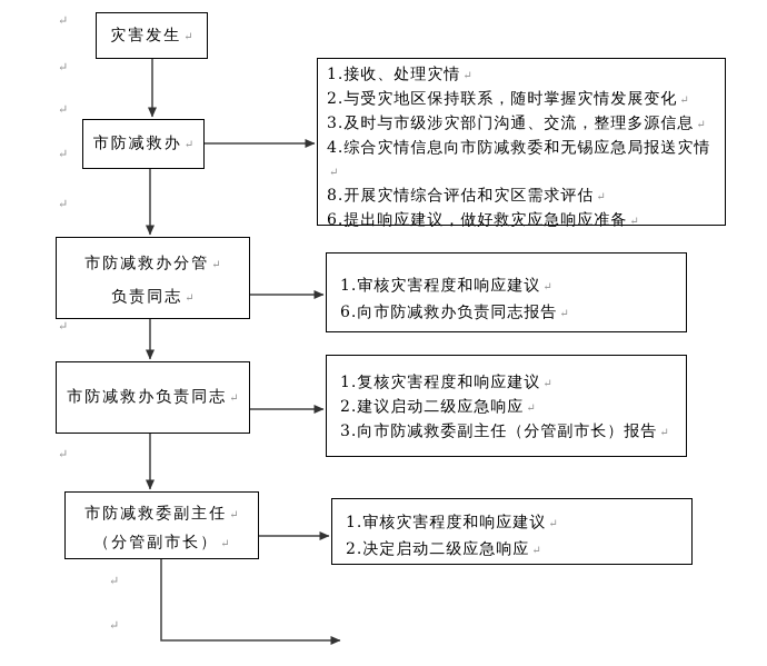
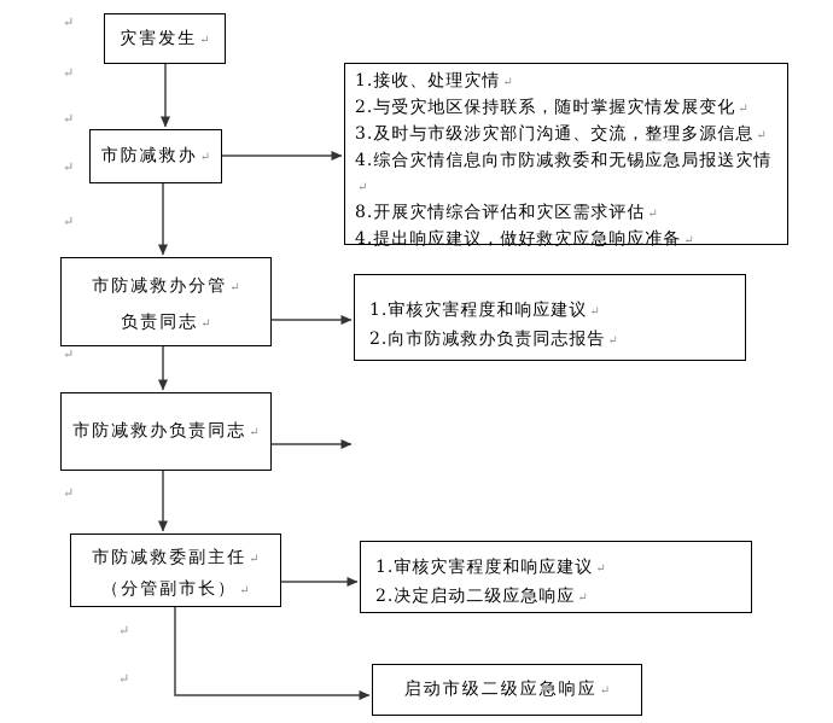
  ↵
  ↵
  ↵
  ↵
  ↵
  ↵
  ↵
  ↵
  ↵
  灾害发生 ↵
  市防减救办 ↵
  市防减救办分管 ↵
  负责同志 ↵
  市防减救办负责同志 ↵
  市防减救委副主任 ↵
  （分管副市长） ↵
+ 启动市级二级应急响应 ↵
  1.接收、处理灾情 ↵
  2.与受灾地区保持联系，随时掌握灾情发展变化 ↵
  3.及时与市级涉灾部门沟通、交流，整理多源信息 ↵
  4.综合灾情信息向市防减救委和无锡应急局报送灾情↵
  8.开展灾情综合评估和灾区需求评估 ↵
- 6.提出响应建议，做好救灾应急响应准备 ↵
+ 4.提出响应建议，做好救灾应急响应准备 ↵
  1.审核灾害程度和响应建议 ↵
- 6.向市防减救办负责同志报告 ↵
+ 2.向市防减救办负责同志报告 ↵
- 1.复核灾害程度和响应建议 ↵
- 2.建议启动二级应急响应 ↵
- 3.向市防减救委副主任（分管副市长）报告 ↵
  1.审核灾害程度和响应建议 ↵
  2.决定启动二级应急响应 ↵
